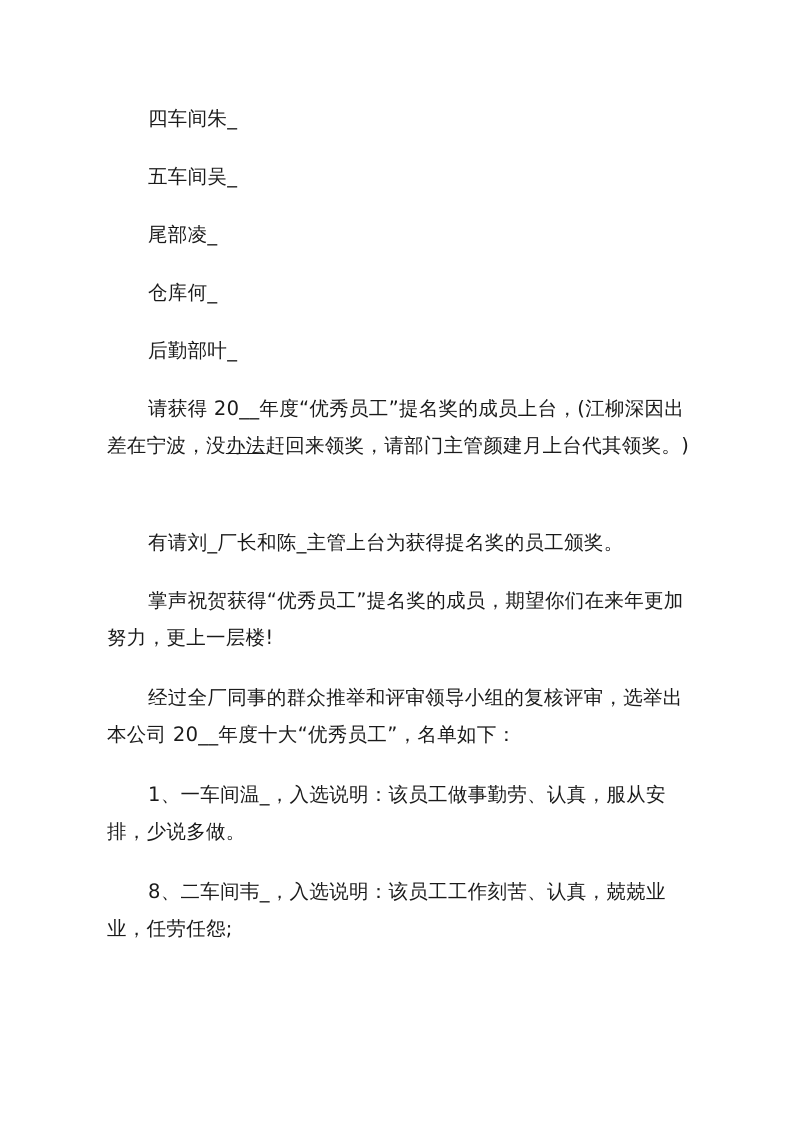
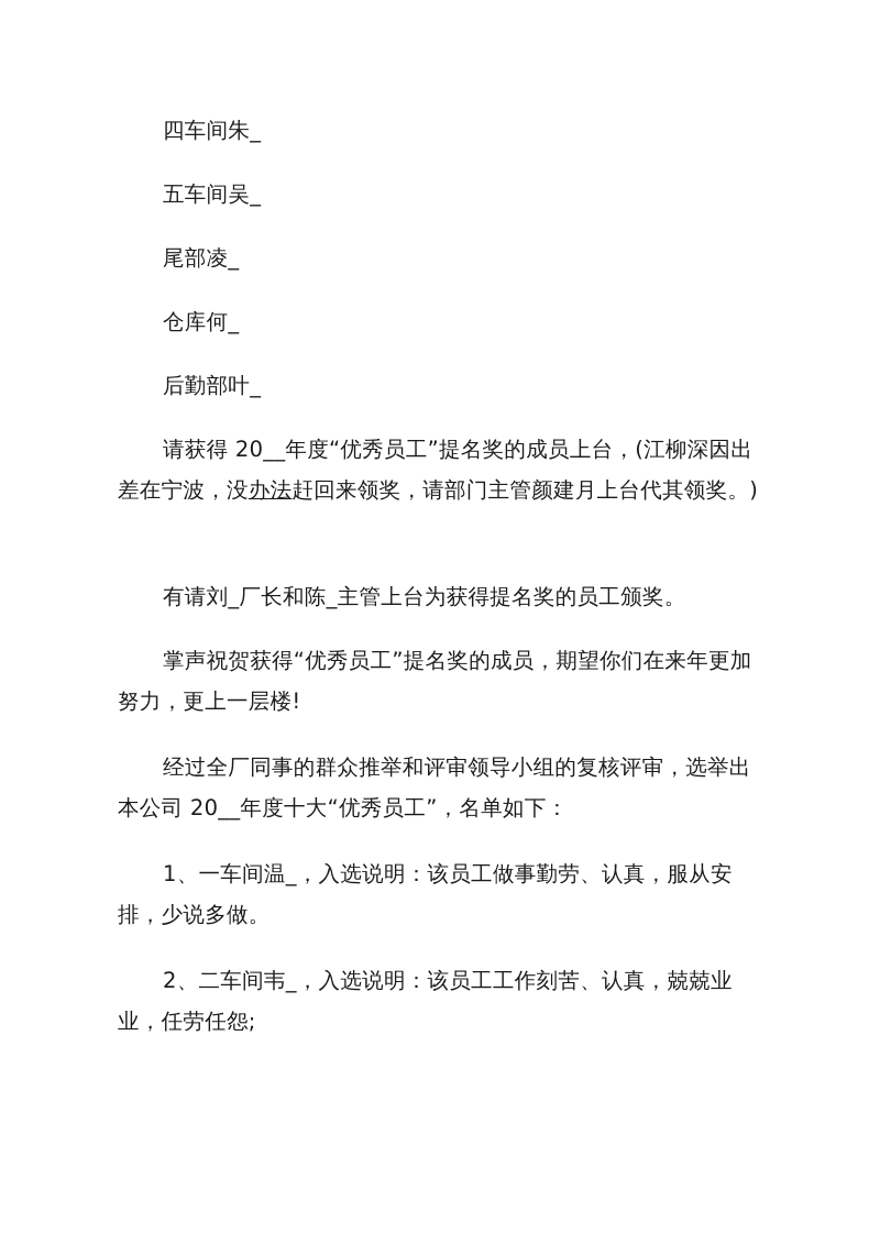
  四车间朱_
  五车间吴_
  尾部凌_
  仓库何_
  后勤部叶_
  请获得 20__年度“优秀员工”提名奖的成员上台，(江柳深因出差在宁波，没办法赶回来领奖，请部门主管颜建月上台代其领奖。)
  有请刘_厂长和陈_主管上台为获得提名奖的员工颁奖。
  掌声祝贺获得“优秀员工”提名奖的成员，期望你们在来年更加努力，更上一层楼!
  经过全厂同事的群众推举和评审领导小组的复核评审，选举出本公司 20__年度十大“优秀员工”，名单如下：
  1、一车间温_，入选说明：该员工做事勤劳、认真，服从安排，少说多做。
- 8、二车间韦_，入选说明：该员工工作刻苦、认真，兢兢业业，任劳任怨;
+ 2、二车间韦_，入选说明：该员工工作刻苦、认真，兢兢业业，任劳任怨;
